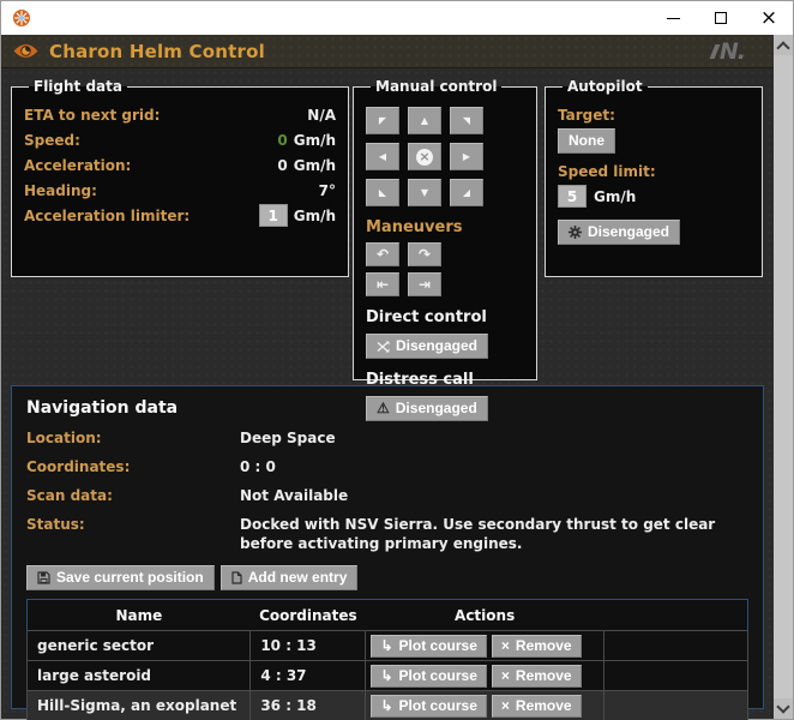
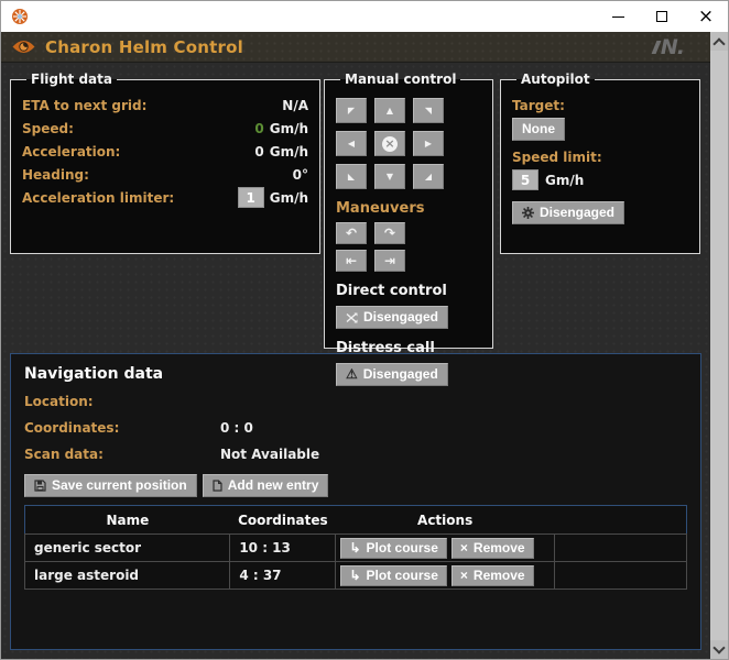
  ×
  Charon Helm Control
  N.
  Flight data
  ETA to next grid:
  N/A
  Speed:
  0
  Gm/h
  Acceleration:
  0
  Gm/h
  Heading:
- 7°
+ 0°
  Acceleration limiter:
  1
  Gm/h
  Manual control
  ◤
  ▲
  ◥
  ◀
  ×
  ▶
  ◣
  ▼
  ◢
  Maneuvers
  ↶
  ↷
  ⇤
  ⇥
  Direct control
  Disengaged
  Distress call
  ⚠
  Disengaged
  Autopilot
  Target:
  None
  Speed limit:
  5
  Gm/h
  Disengaged
  Navigation data
  Location:
- Deep Space
  Coordinates:
  0 : 0
  Scan data:
  Not Available
- Status:
- Docked with NSV Sierra. Use secondary thrust to get clear before activating primary engines.
  Save current position
  Add new entry
  Name	Coordinates	Actions
  generic sector	10 : 13	↳ Plot course × Remove
  large asteroid	4 : 37	↳ Plot course × Remove
- Hill-Sigma, an exoplanet	36 : 18	↳ Plot course × Remove
